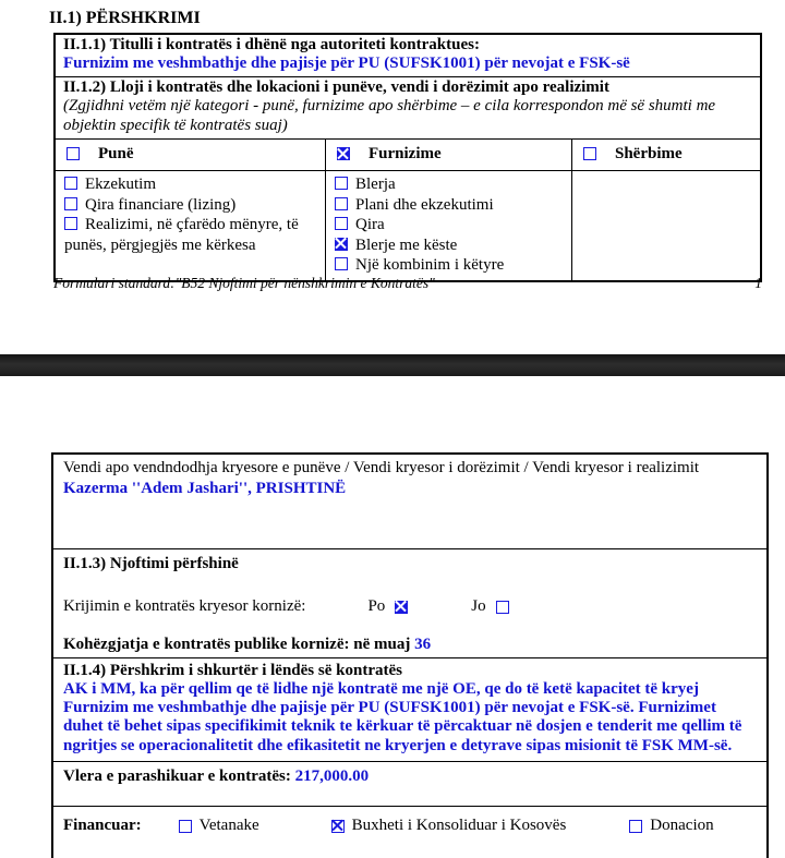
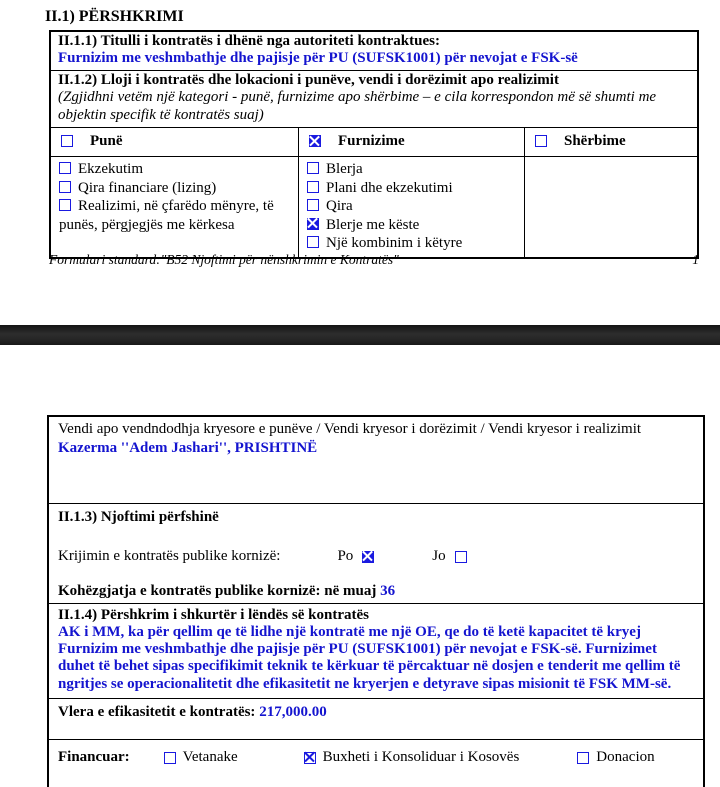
  II.1) PËRSHKRIMI
  II.1.1) Titulli i kontratës i dhënë nga autoriteti kontraktues:
  Furnizim me veshmbathje dhe pajisje për PU (SUFSK1001) për nevojat e FSK-së
  II.1.2) Lloji i kontratës dhe lokacioni i punëve, vendi i dorëzimit apo realizimit
  (Zgjidhni vetëm një kategori - punë, furnizime apo shërbime – e cila korrespondon më së shumti me objektin specifik të kontratës suaj)
  Punë
  Ekzekutim
  Qira financiare (lizing)
  Realizimi, në çfarëdo mënyre, të punës, përgjegjës me kërkesa
  Furnizime
  Blerja
  Plani dhe ekzekutimi
  Qira
  Blerje me këste
  Një kombinim i këtyre
  Shërbime
  Formulari standard:"B52 Njoftimi për nënshkrimin e Kontratës"
  1
  Vendi apo vendndodhja kryesore e punëve / Vendi kryesor i dorëzimit / Vendi kryesor i realizimit
  Kazerma ''Adem Jashari'', PRISHTINË
  II.1.3) Njoftimi përfshinë
- Krijimin e kontratës kryesor kornizë:
+ Krijimin e kontratës publike kornizë:
  Po
  Jo
  Kohëzgjatja e kontratës publike kornizë: në muaj 36
  II.1.4) Përshkrim i shkurtër i lëndës së kontratës
  AK i MM, ka për qellim qe të lidhe një kontratë me një OE, qe do të ketë kapacitet të kryej
  Furnizim me veshmbathje dhe pajisje për PU (SUFSK1001) për nevojat e FSK-së. Furnizimet
  duhet të behet sipas specifikimit teknik te kërkuar të përcaktuar në dosjen e tenderit me qellim të
  ngritjes se operacionalitetit dhe efikasitetit ne kryerjen e detyrave sipas misionit të FSK MM-së.
- Vlera e parashikuar e kontratës: 217,000.00
+ Vlera e efikasitetit e kontratës: 217,000.00
  Financuar:
  Vetanake
  Buxheti i Konsoliduar i Kosovës
  Donacion
